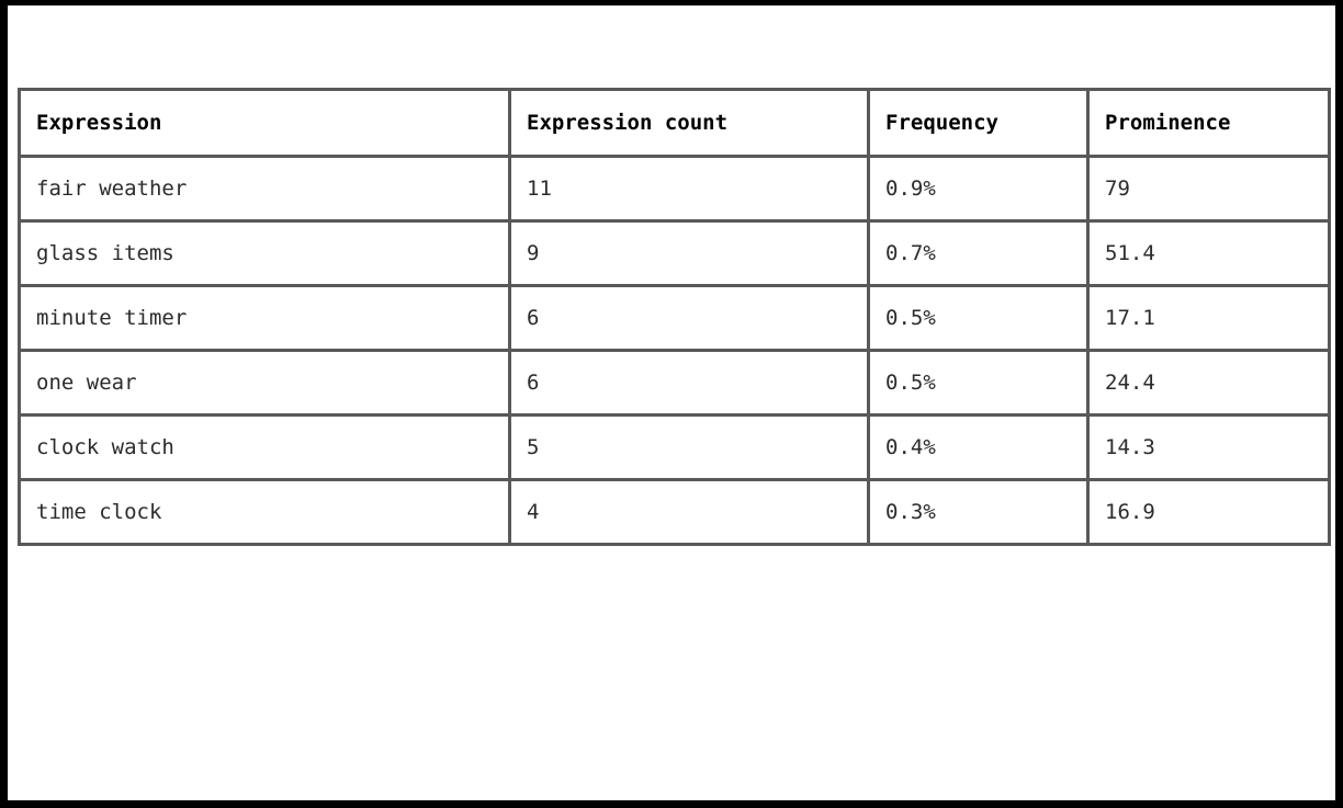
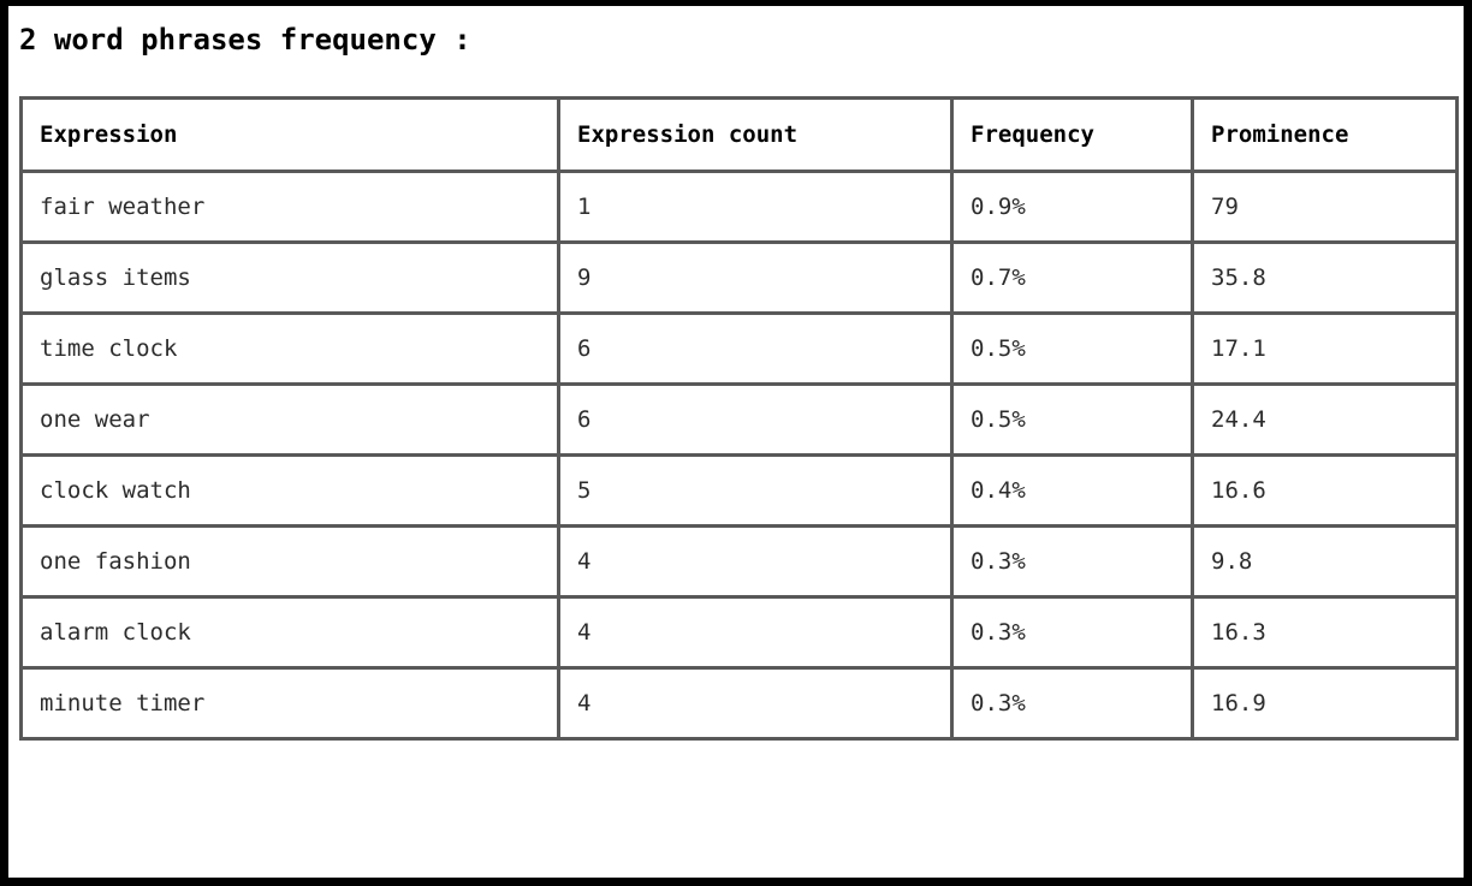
+ 2 word phrases frequency :
  Expression	Expression count	Frequency	Prominence
- fair weather	11	0.9%	79
+ fair weather	1	0.9%	79
- glass items	9	0.7%	51.4
+ glass items	9	0.7%	35.8
- minute timer	6	0.5%	17.1
+ time clock	6	0.5%	17.1
  one wear	6	0.5%	24.4
- clock watch	5	0.4%	14.3
+ clock watch	5	0.4%	16.6
+ one fashion	4	0.3%	9.8
+ alarm clock	4	0.3%	16.3
- time clock	4	0.3%	16.9
+ minute timer	4	0.3%	16.9
